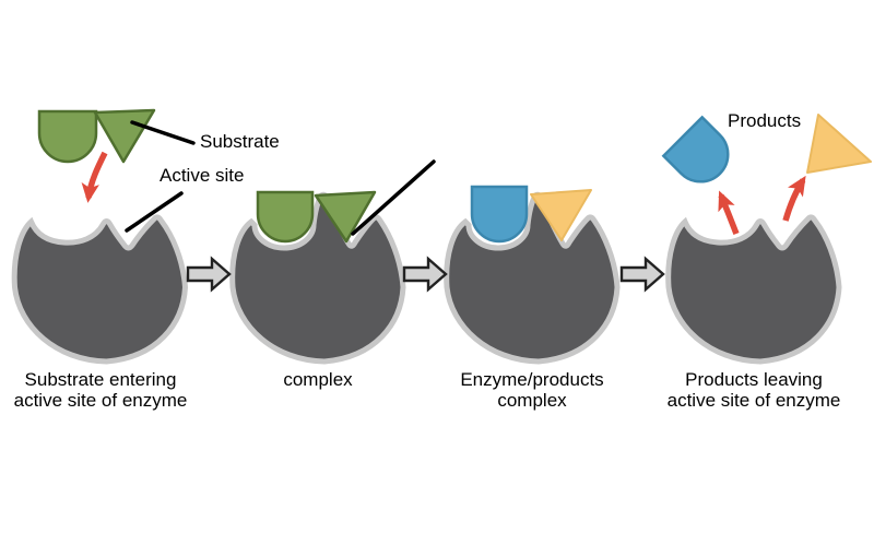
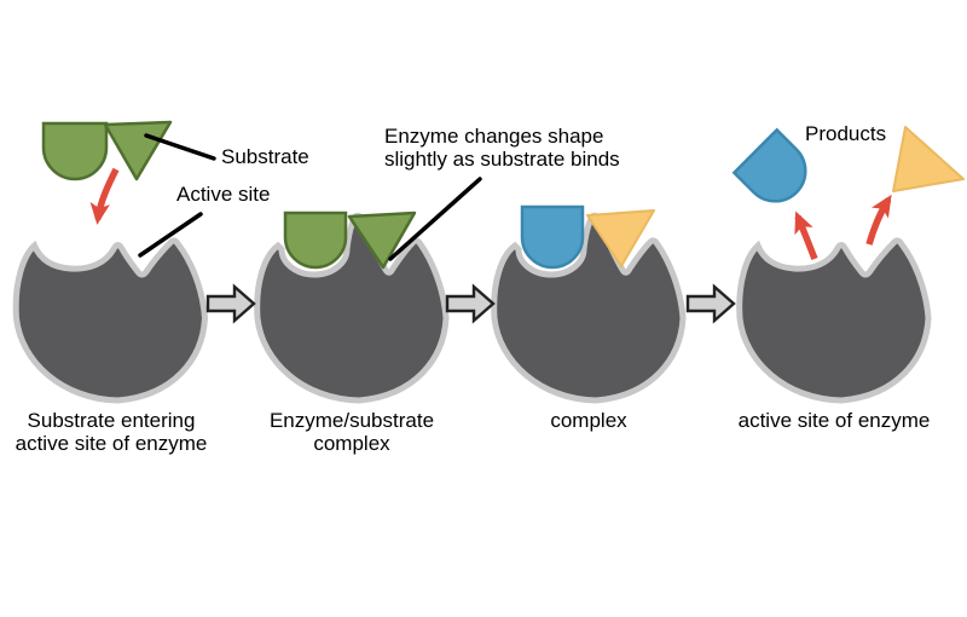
  Substrate
  Active site
+ Enzyme changes shape
+ slightly as substrate binds
  Products
  Substrate entering
  active site of enzyme
+ Enzyme/substrate
  complex
- Enzyme/products
  complex
- Products leaving
  active site of enzyme
